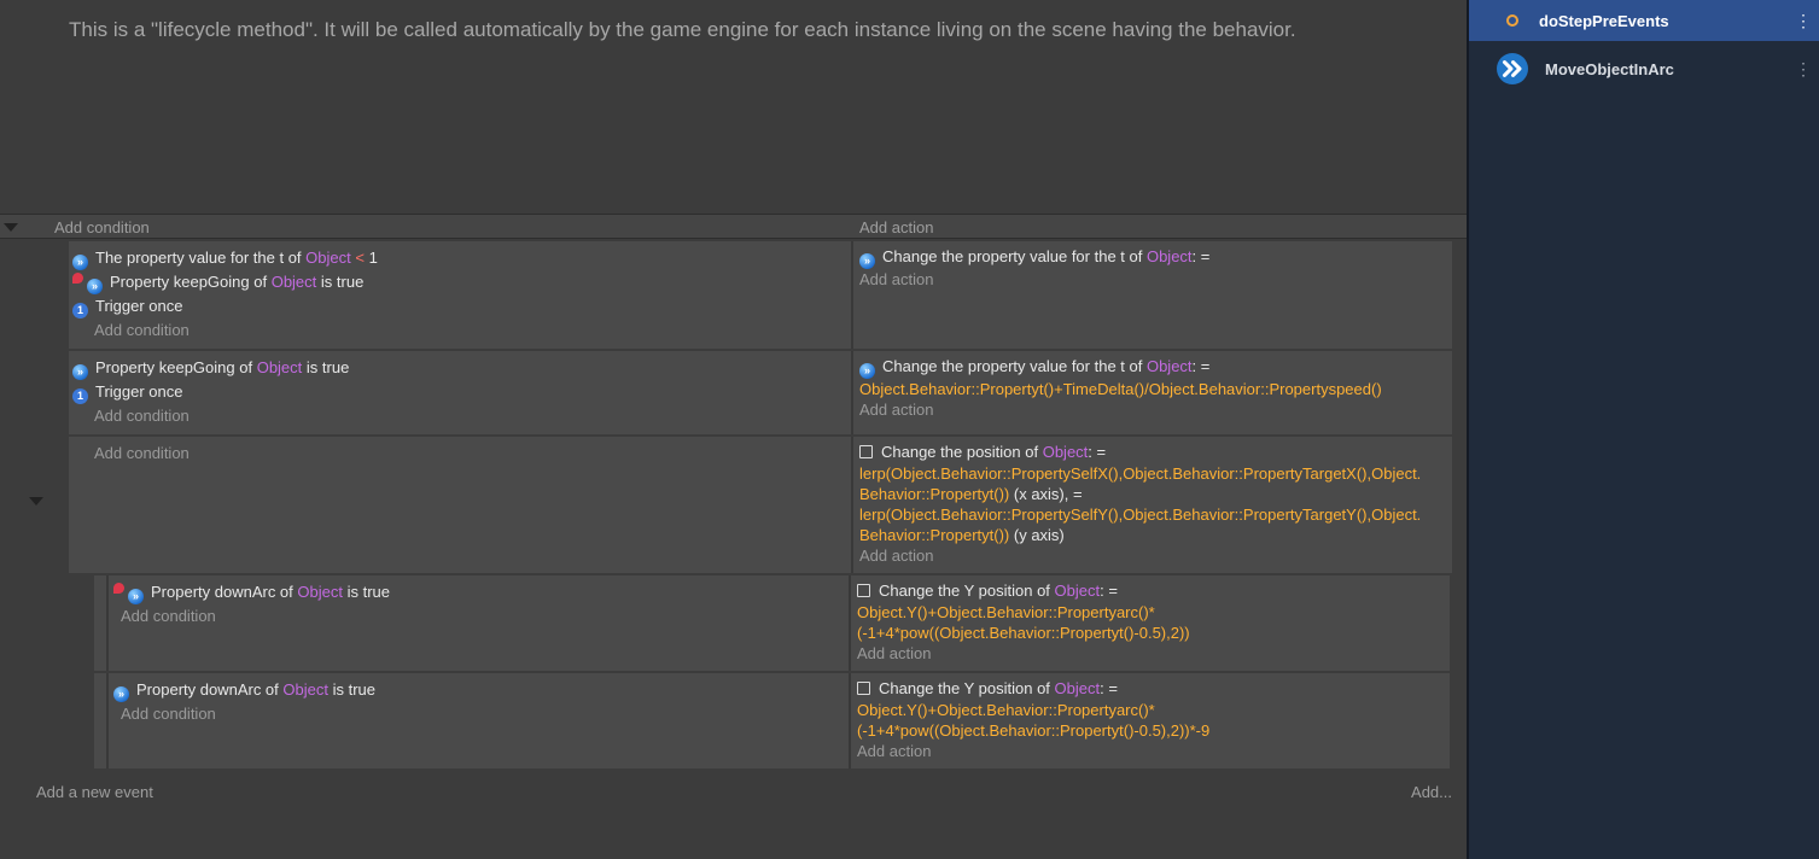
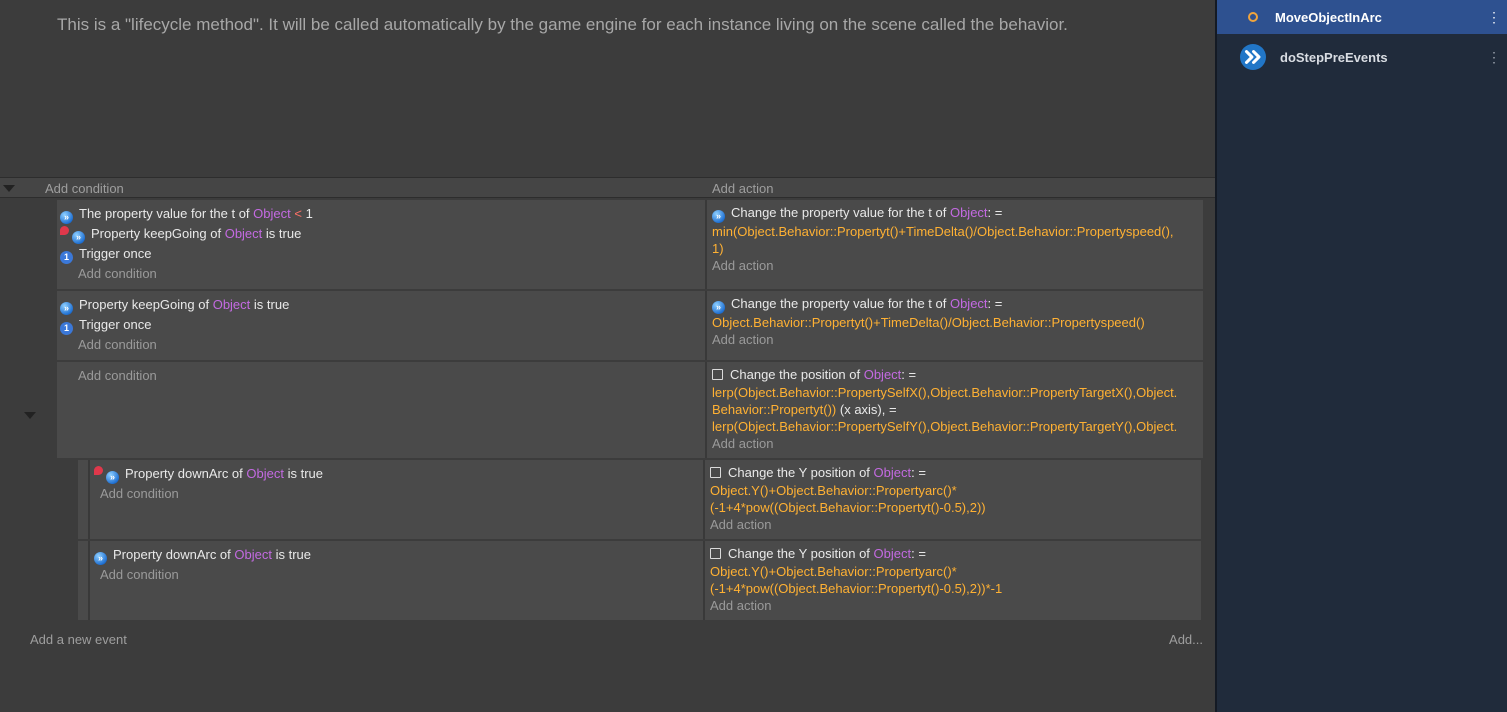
- This is a "lifecycle method". It will be called automatically by the game engine for each instance living on the scene having the behavior.
+ This is a "lifecycle method". It will be called automatically by the game engine for each instance living on the scene called the behavior.
  Add condition
  Add action
  » The property value for the t of Object < 1
  » Property keepGoing of Object is true
  1 Trigger once
  Add condition
  » Change the property value for the t of Object: =
+ min(Object.Behavior::Propertyt()+TimeDelta()/Object.Behavior::Propertyspeed(),
+ 1)
  Add action
  » Property keepGoing of Object is true
  1 Trigger once
  Add condition
  » Change the property value for the t of Object: =
  Object.Behavior::Propertyt()+TimeDelta()/Object.Behavior::Propertyspeed()
  Add action
  Add condition
  Change the position of Object: =
  lerp(Object.Behavior::PropertySelfX(),Object.Behavior::PropertyTargetX(),Object.
  Behavior::Propertyt()) (x axis), =
  lerp(Object.Behavior::PropertySelfY(),Object.Behavior::PropertyTargetY(),Object.
- Behavior::Propertyt()) (y axis)
  Add action
  » Property downArc of Object is true
  Add condition
  Change the Y position of Object: =
  Object.Y()+Object.Behavior::Propertyarc()*
  (-1+4*pow((Object.Behavior::Propertyt()-0.5),2))
  Add action
  » Property downArc of Object is true
  Add condition
  Change the Y position of Object: =
  Object.Y()+Object.Behavior::Propertyarc()*
- (-1+4*pow((Object.Behavior::Propertyt()-0.5),2))*-9
+ (-1+4*pow((Object.Behavior::Propertyt()-0.5),2))*-1
  Add action
  Add a new event
  Add...
- doStepPreEvents
+ MoveObjectInArc
  ⋮
- MoveObjectInArc
+ doStepPreEvents
  ⋮
